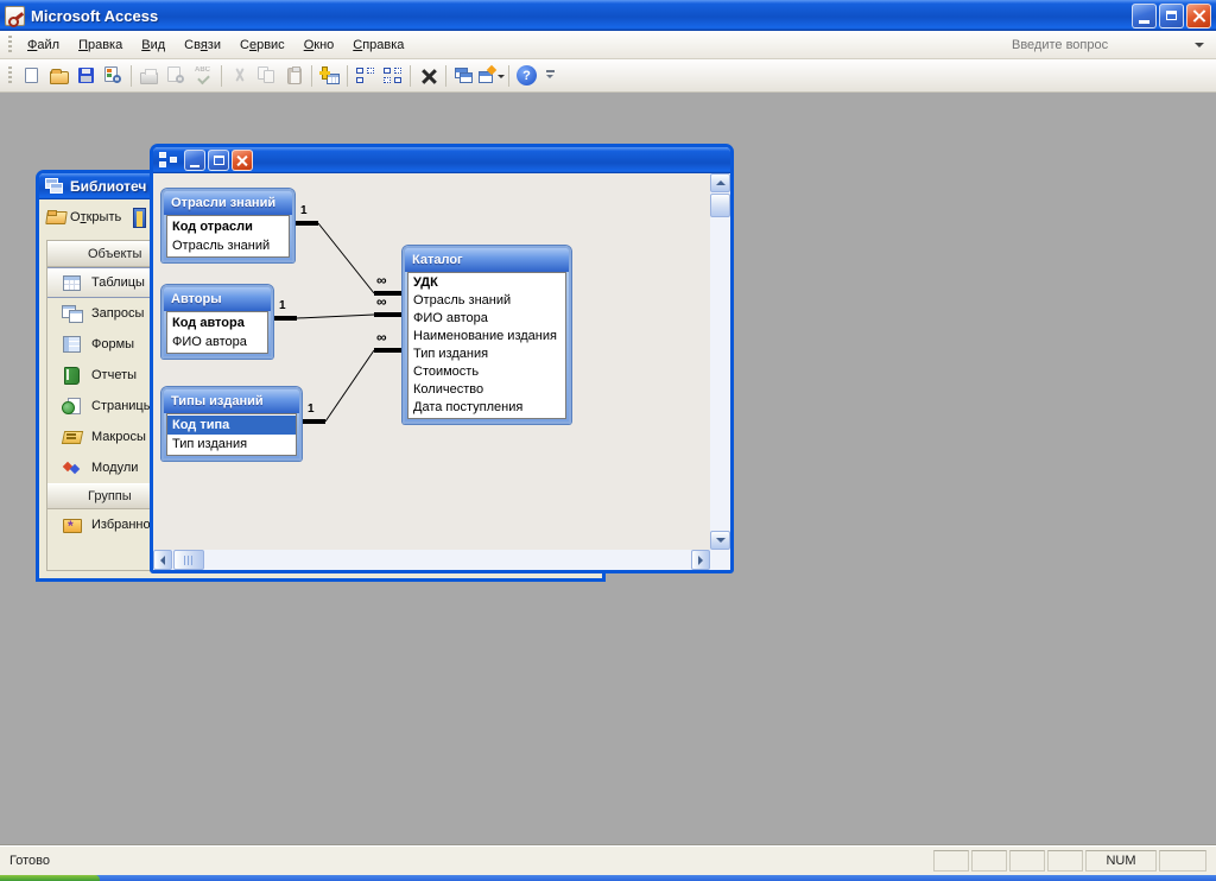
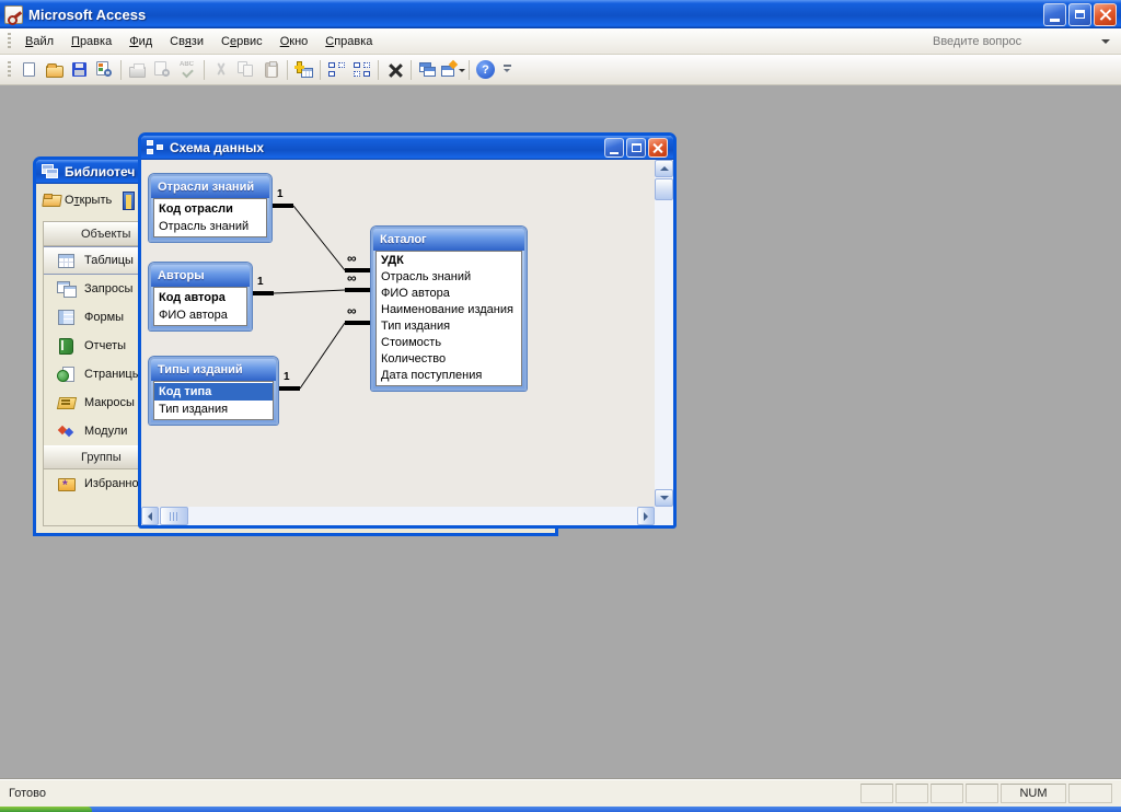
  Microsoft Access
- Файл
+ Вайл
  Правка
- Вид
+ Фид
  Связи
  Сервис
  Окно
  Справка
  Введите вопрос
  Библиотеч
  Открыть
  Объекты
  Таблицы
  Запросы
  Формы
  Отчеты
  Страницы
  Макросы
  Модули
  Группы
  Избранно
+ Схема данных
  1
  ∞
  1
  ∞
  1
  ∞
  Отрасли знаний
  Код отрасли
  Отрасль знаний
  Авторы
  Код автора
  ФИО автора
  Типы изданий
  Код типа
  Тип издания
  Каталог
  УДК
  Отрасль знаний
  ФИО автора
  Наименование издания
  Тип издания
  Стоимость
  Количество
  Дата поступления
  Готово
  NUM
